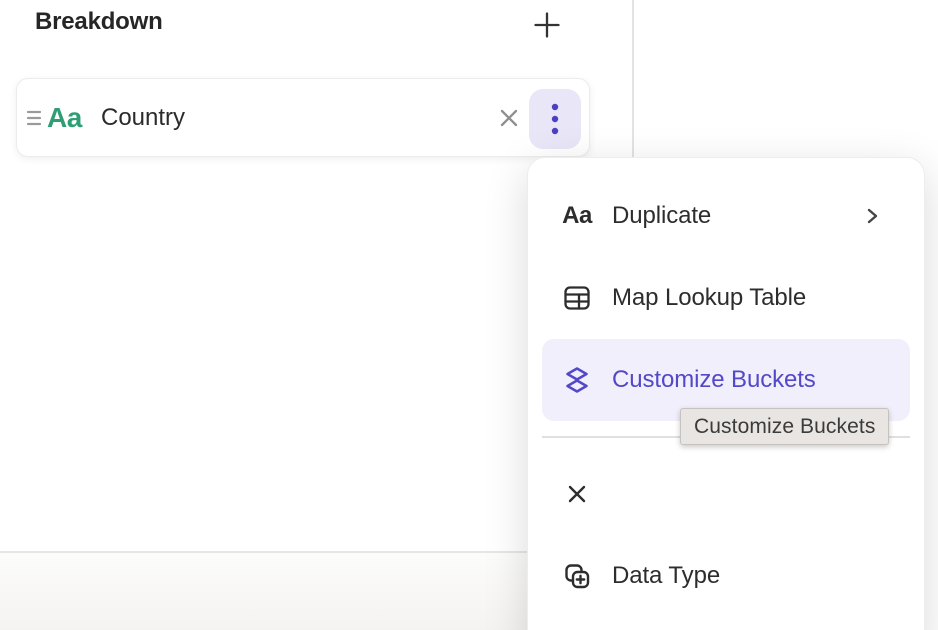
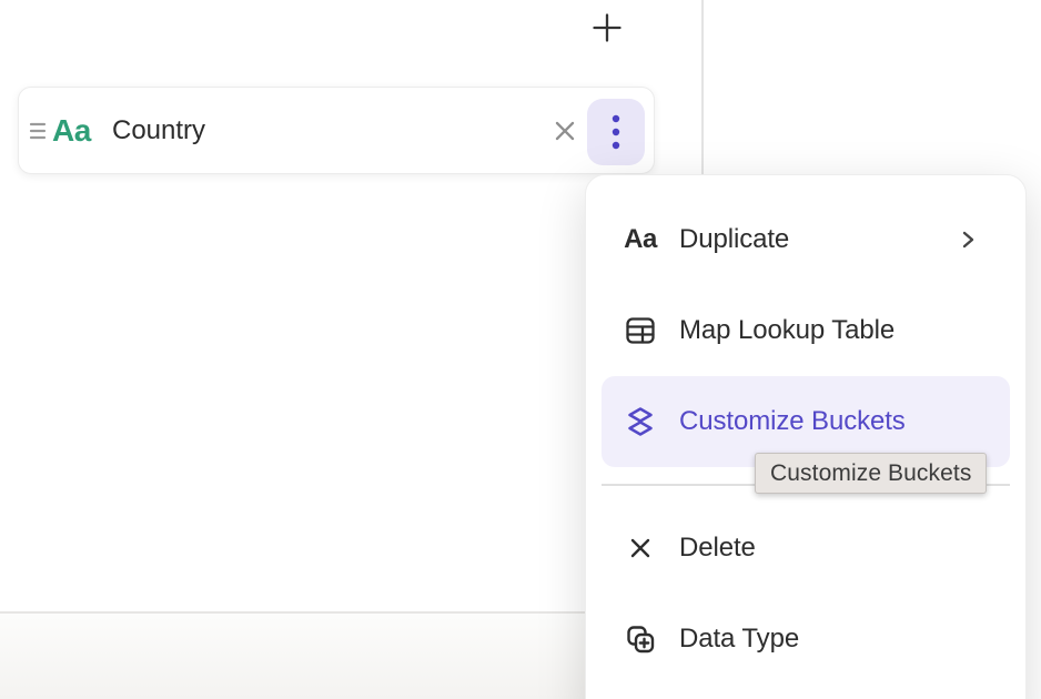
- Breakdown
  Aa
  Country
  Aa
  Duplicate
  Map Lookup Table
  Customize Buckets
+ Delete
  Data Type
  Customize Buckets
